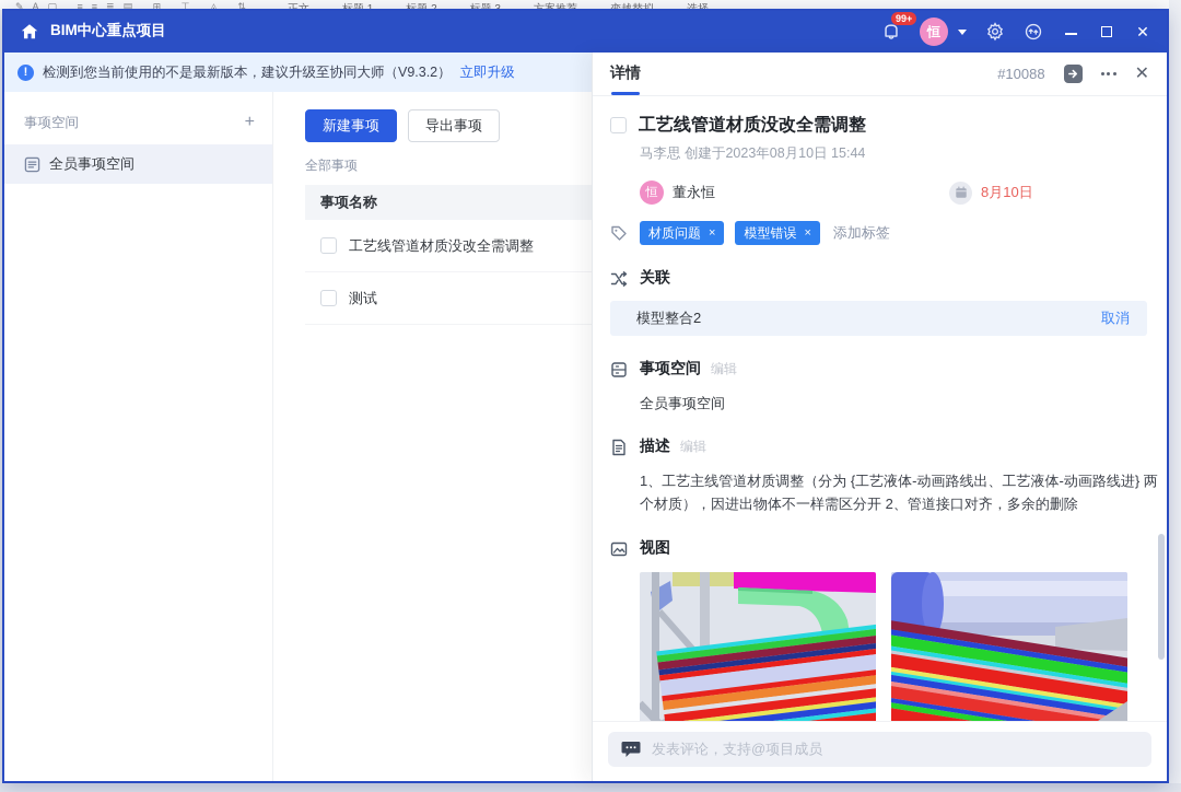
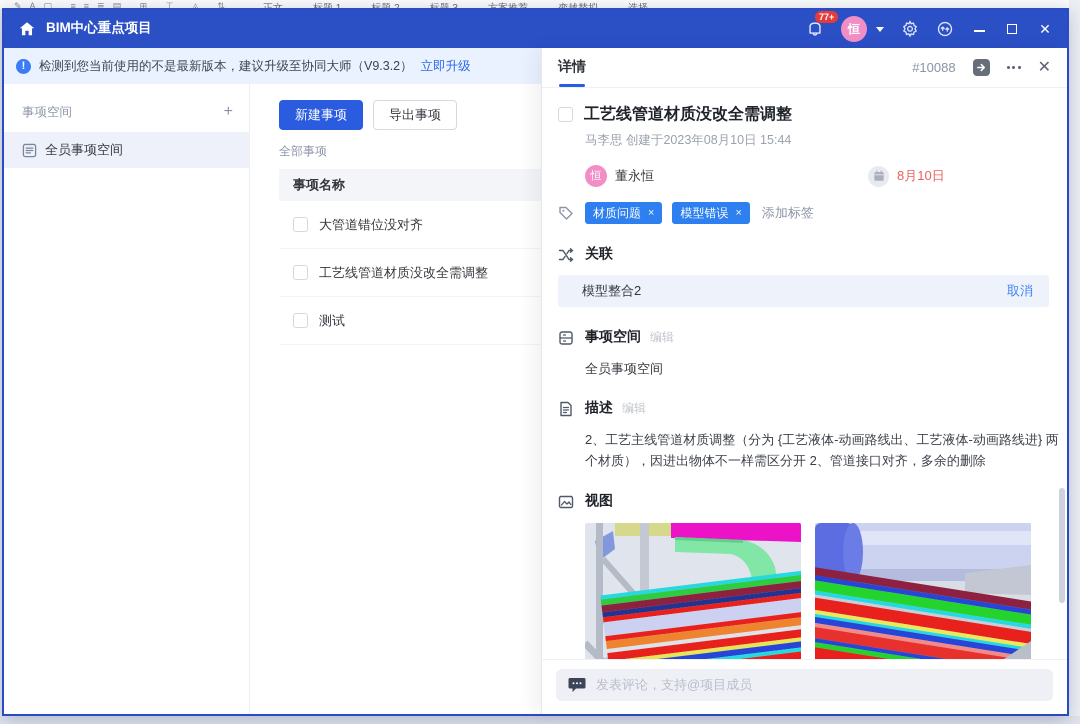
  ✎A▢ ≡≡≣▤ ⊞ ⊤ ◬ ⇅
  BIM中心重点项目
- 99+
+ 77+
  恒
  ✕
  !
  检测到您当前使用的不是最新版本，建议升级至协同大师（V9.3.2）
  立即升级
  事项空间
  +
  全员事项空间
  新建事项
  导出事项
  全部事项
  事项名称
+ 大管道错位没对齐
  工艺线管道材质没改全需调整
  测试
  详情
  #10088
  ✕
  工艺线管道材质没改全需调整
  马李思 创建于2023年08月10日 15:44
  恒
  董永恒
  8月10日
  材质问题
  ×
  模型错误
  ×
  添加标签
  关联
  模型整合2
  取消
  事项空间
  编辑
  全员事项空间
  描述
  编辑
- 1、工艺主线管道材质调整（分为 {工艺液体-动画路线出、工艺液体-动画路线进} 两个材质），因进出物体不一样需区分开 2、管道接口对齐，多余的删除
+ 2、工艺主线管道材质调整（分为 {工艺液体-动画路线出、工艺液体-动画路线进} 两个材质），因进出物体不一样需区分开 2、管道接口对齐，多余的删除
  视图
  发表评论，支持@项目成员
